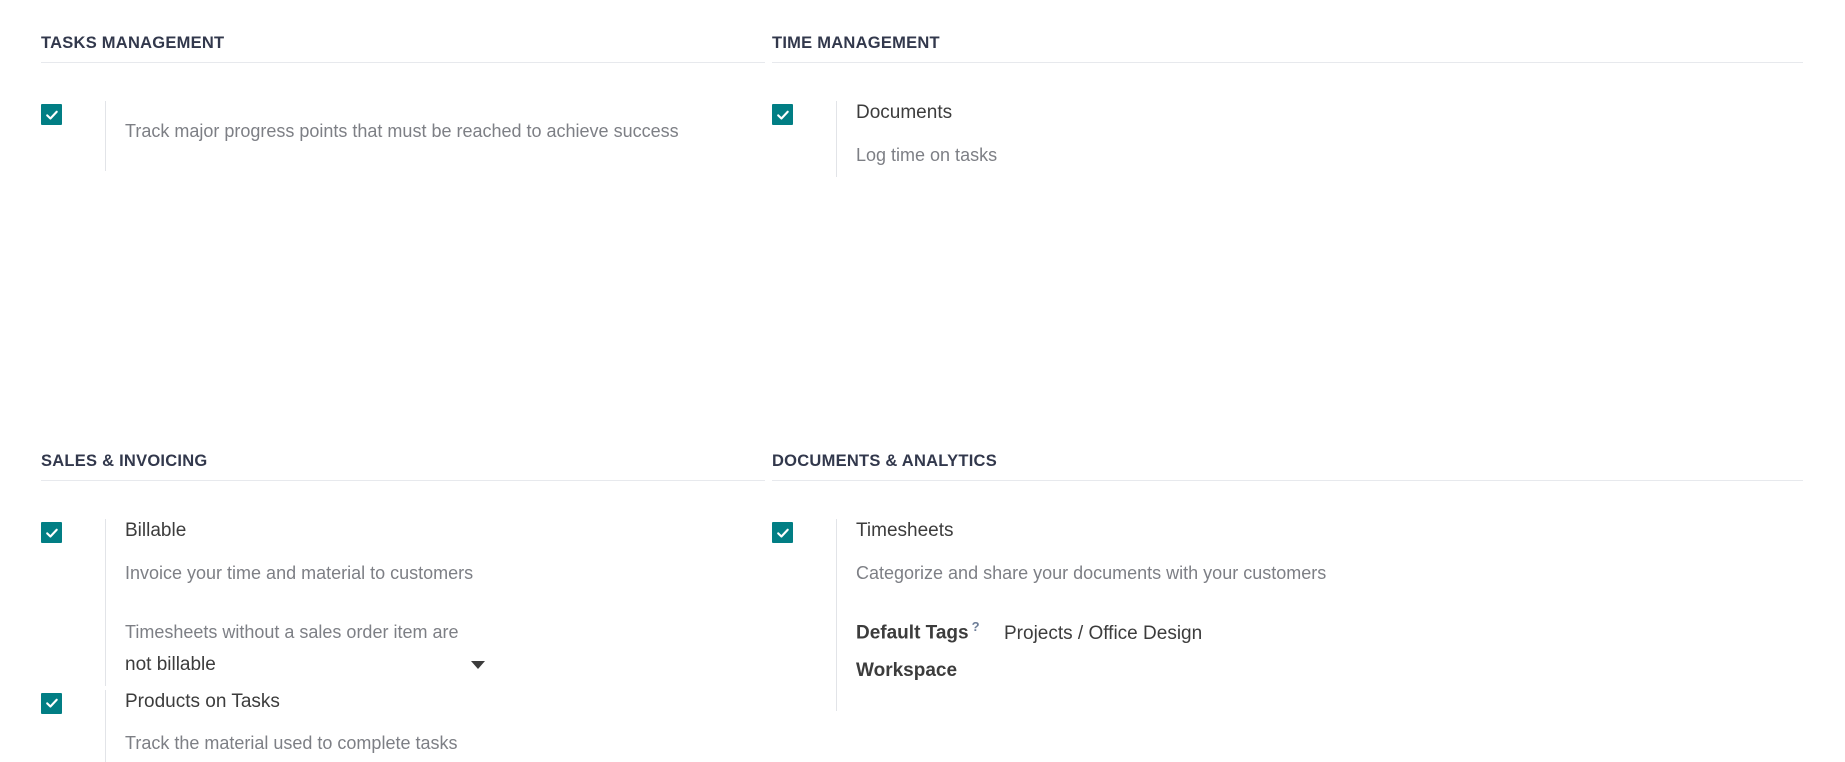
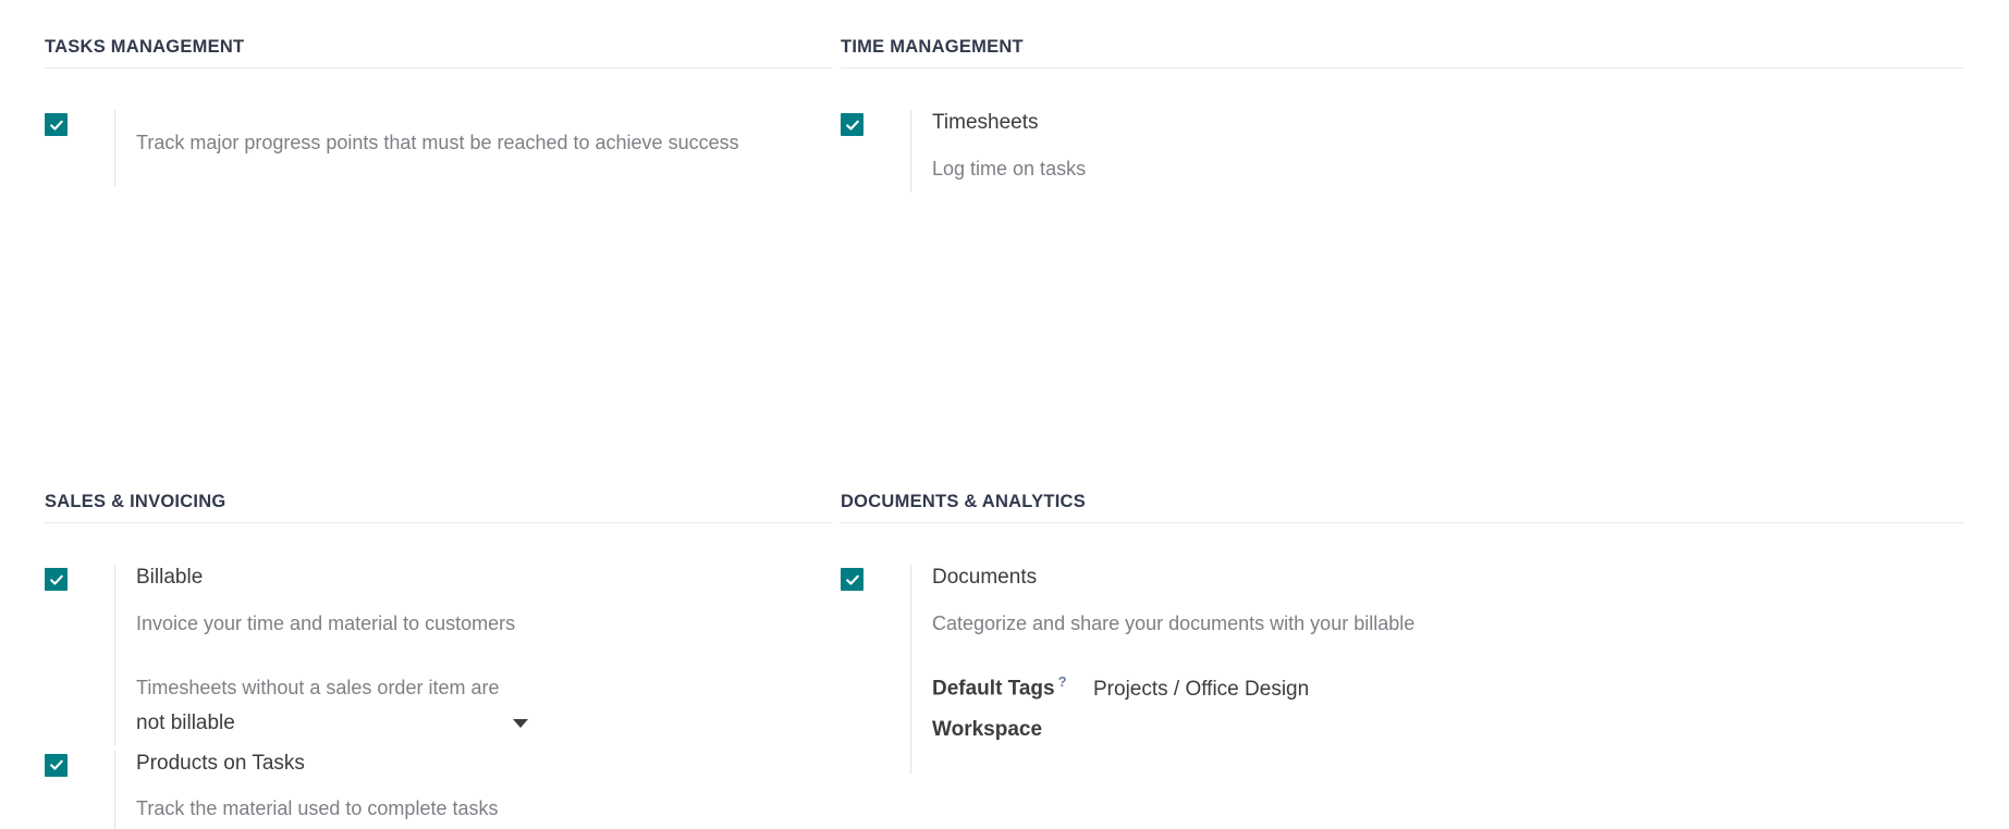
  TASKS MANAGEMENT
  Track major progress points that must be reached to achieve success
  TIME MANAGEMENT
- Documents
+ Timesheets
  Log time on tasks
  SALES & INVOICING
  Billable
  Invoice your time and material to customers
  Timesheets without a sales order item are
  not billable
  Products on Tasks
  Track the material used to complete tasks
  DOCUMENTS & ANALYTICS
- Timesheets
+ Documents
- Categorize and share your documents with your customers
+ Categorize and share your documents with your billable
  Default Tags ?
  Projects / Office Design
  Workspace
